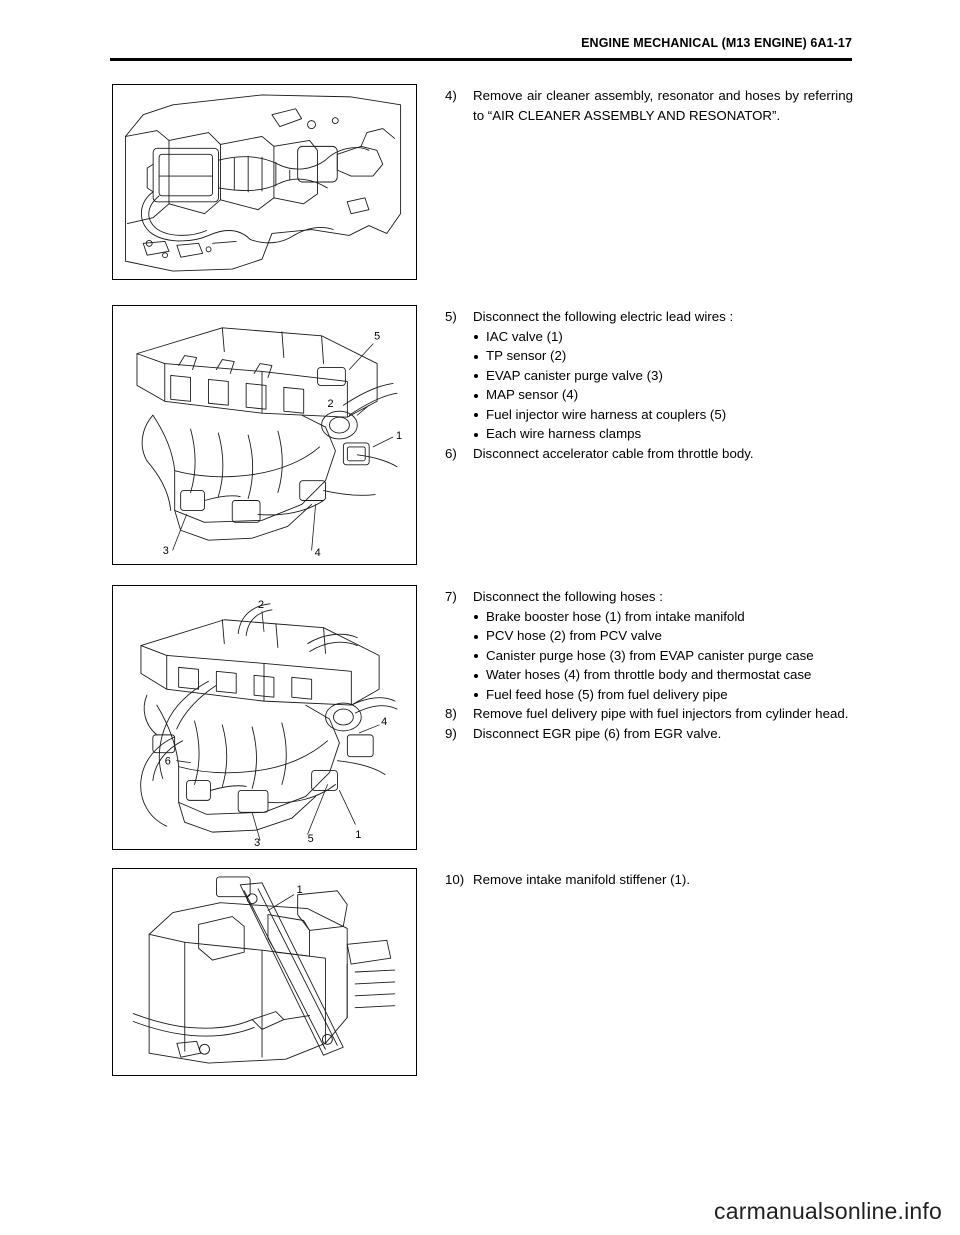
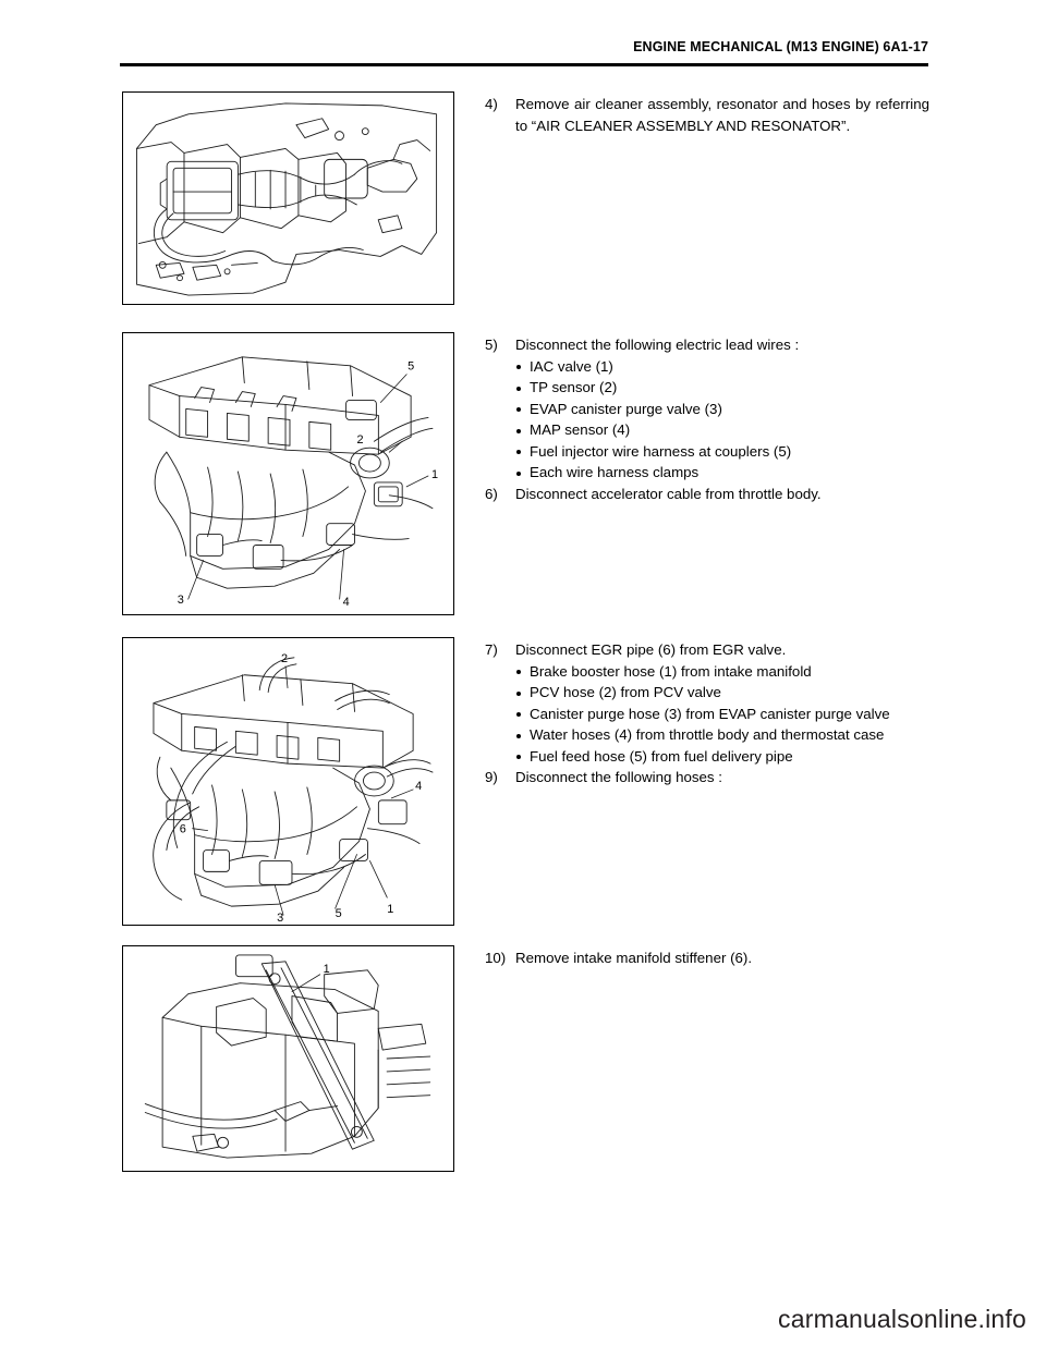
  ENGINE MECHANICAL (M13 ENGINE) 6A1-17
  5
  2
  1
  3
  4
  2
  4
  6
  1
  3
  5
  1
  4)
  Remove air cleaner assembly, resonator and hoses by referring to “AIR CLEANER ASSEMBLY AND RESONATOR”.
  5)
  Disconnect the following electric lead wires :
  IAC valve (1)
  TP sensor (2)
  EVAP canister purge valve (3)
  MAP sensor (4)
  Fuel injector wire harness at couplers (5)
  Each wire harness clamps
  6)
  Disconnect accelerator cable from throttle body.
  7)
- Disconnect the following hoses :
+ Disconnect EGR pipe (6) from EGR valve.
  Brake booster hose (1) from intake manifold
  PCV hose (2) from PCV valve
- Canister purge hose (3) from EVAP canister purge case
+ Canister purge hose (3) from EVAP canister purge valve
  Water hoses (4) from throttle body and thermostat case
  Fuel feed hose (5) from fuel delivery pipe
- 8)
- Remove fuel delivery pipe with fuel injectors from cylinder head.
  9)
- Disconnect EGR pipe (6) from EGR valve.
+ Disconnect the following hoses :
  10)
- Remove intake manifold stiffener (1).
+ Remove intake manifold stiffener (6).
  carmanualsonline.info
